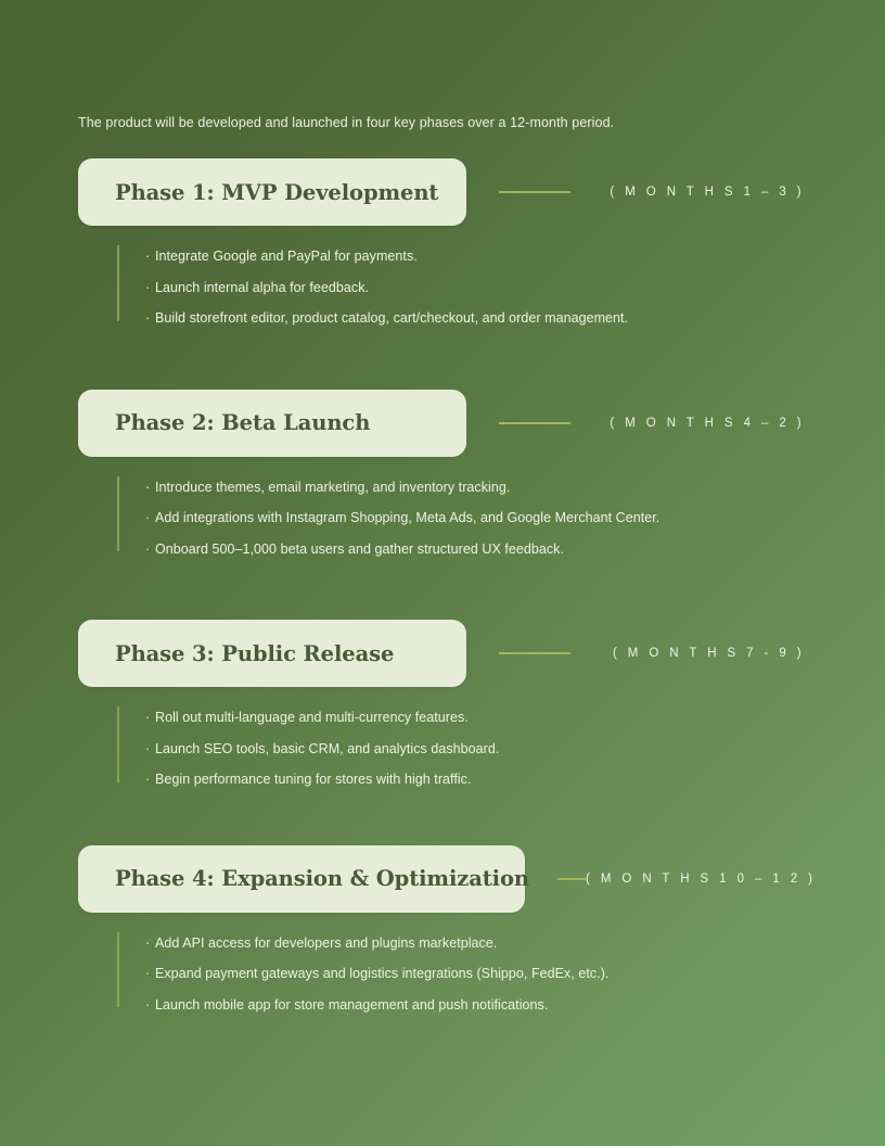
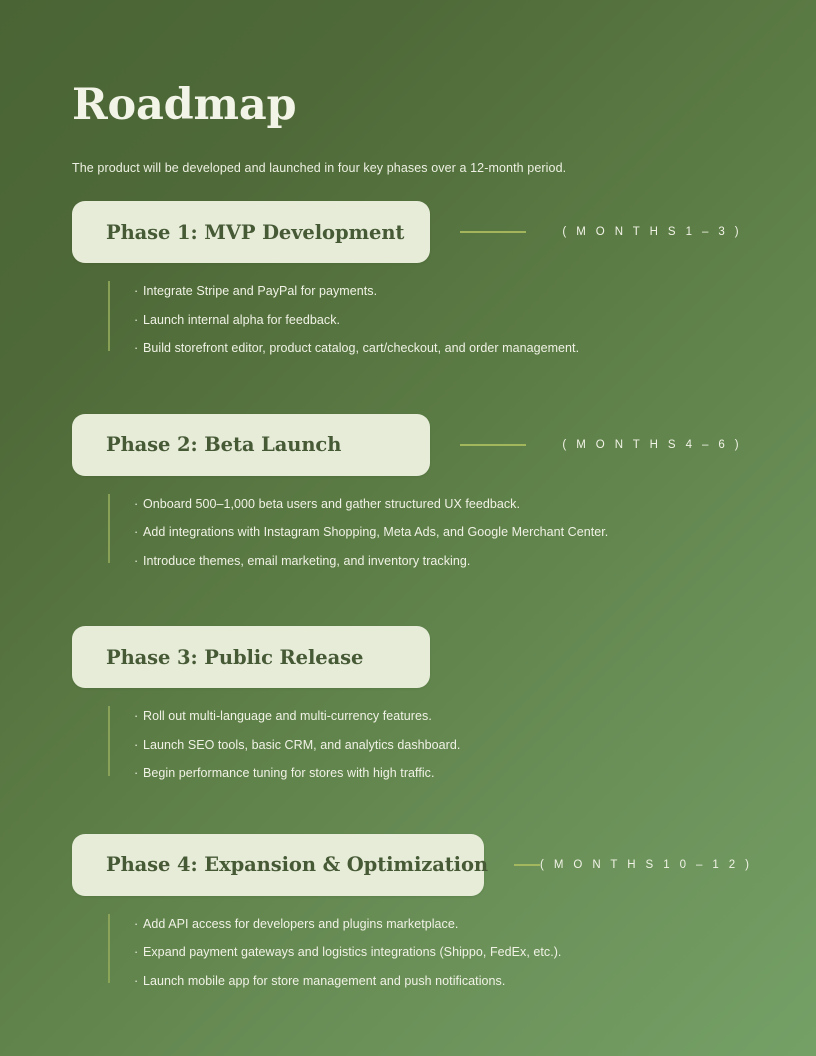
+ Roadmap
  The product will be developed and launched in four key phases over a 12-month period.
  Phase 1: MVP Development
  ( M O N T H S 1 – 3 )
  ·
- Integrate Google and PayPal for payments.
+ Integrate Stripe and PayPal for payments.
  ·
  Launch internal alpha for feedback.
  ·
  Build storefront editor, product catalog, cart/checkout, and order management.
  Phase 2: Beta Launch
- ( M O N T H S 4 – 2 )
+ ( M O N T H S 4 – 6 )
  ·
- Introduce themes, email marketing, and inventory tracking.
+ Onboard 500–1,000 beta users and gather structured UX feedback.
  ·
  Add integrations with Instagram Shopping, Meta Ads, and Google Merchant Center.
  ·
- Onboard 500–1,000 beta users and gather structured UX feedback.
+ Introduce themes, email marketing, and inventory tracking.
  Phase 3: Public Release
- ( M O N T H S 7 - 9 )
  ·
  Roll out multi-language and multi-currency features.
  ·
  Launch SEO tools, basic CRM, and analytics dashboard.
  ·
  Begin performance tuning for stores with high traffic.
  Phase 4: Expansion & Optimization
  ( M O N T H S 1 0 – 1 2 )
  ·
  Add API access for developers and plugins marketplace.
  ·
  Expand payment gateways and logistics integrations (Shippo, FedEx, etc.).
  ·
  Launch mobile app for store management and push notifications.
